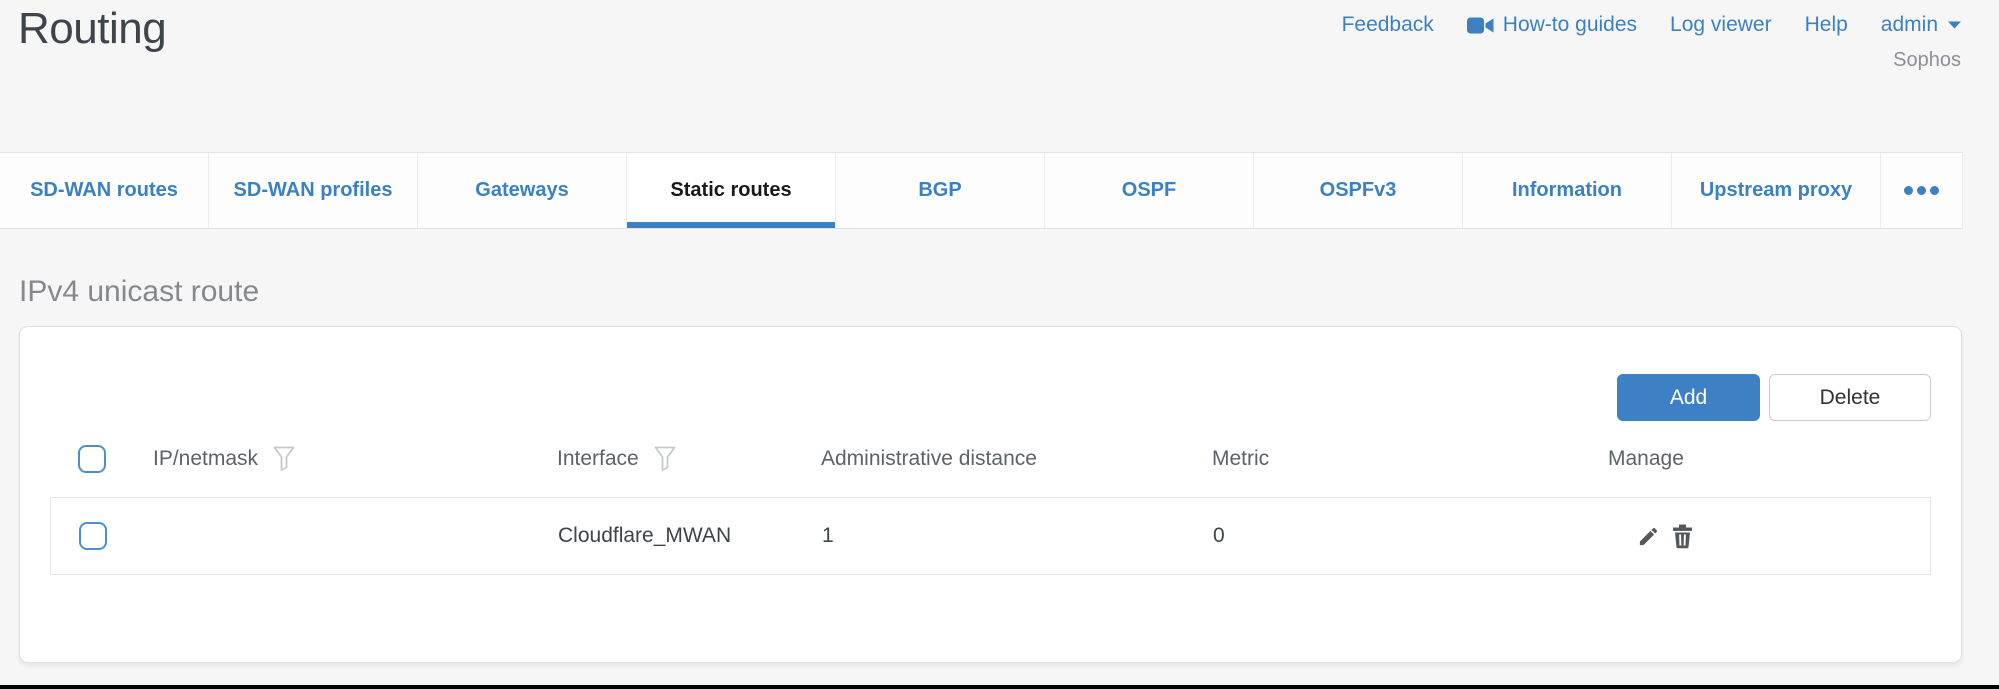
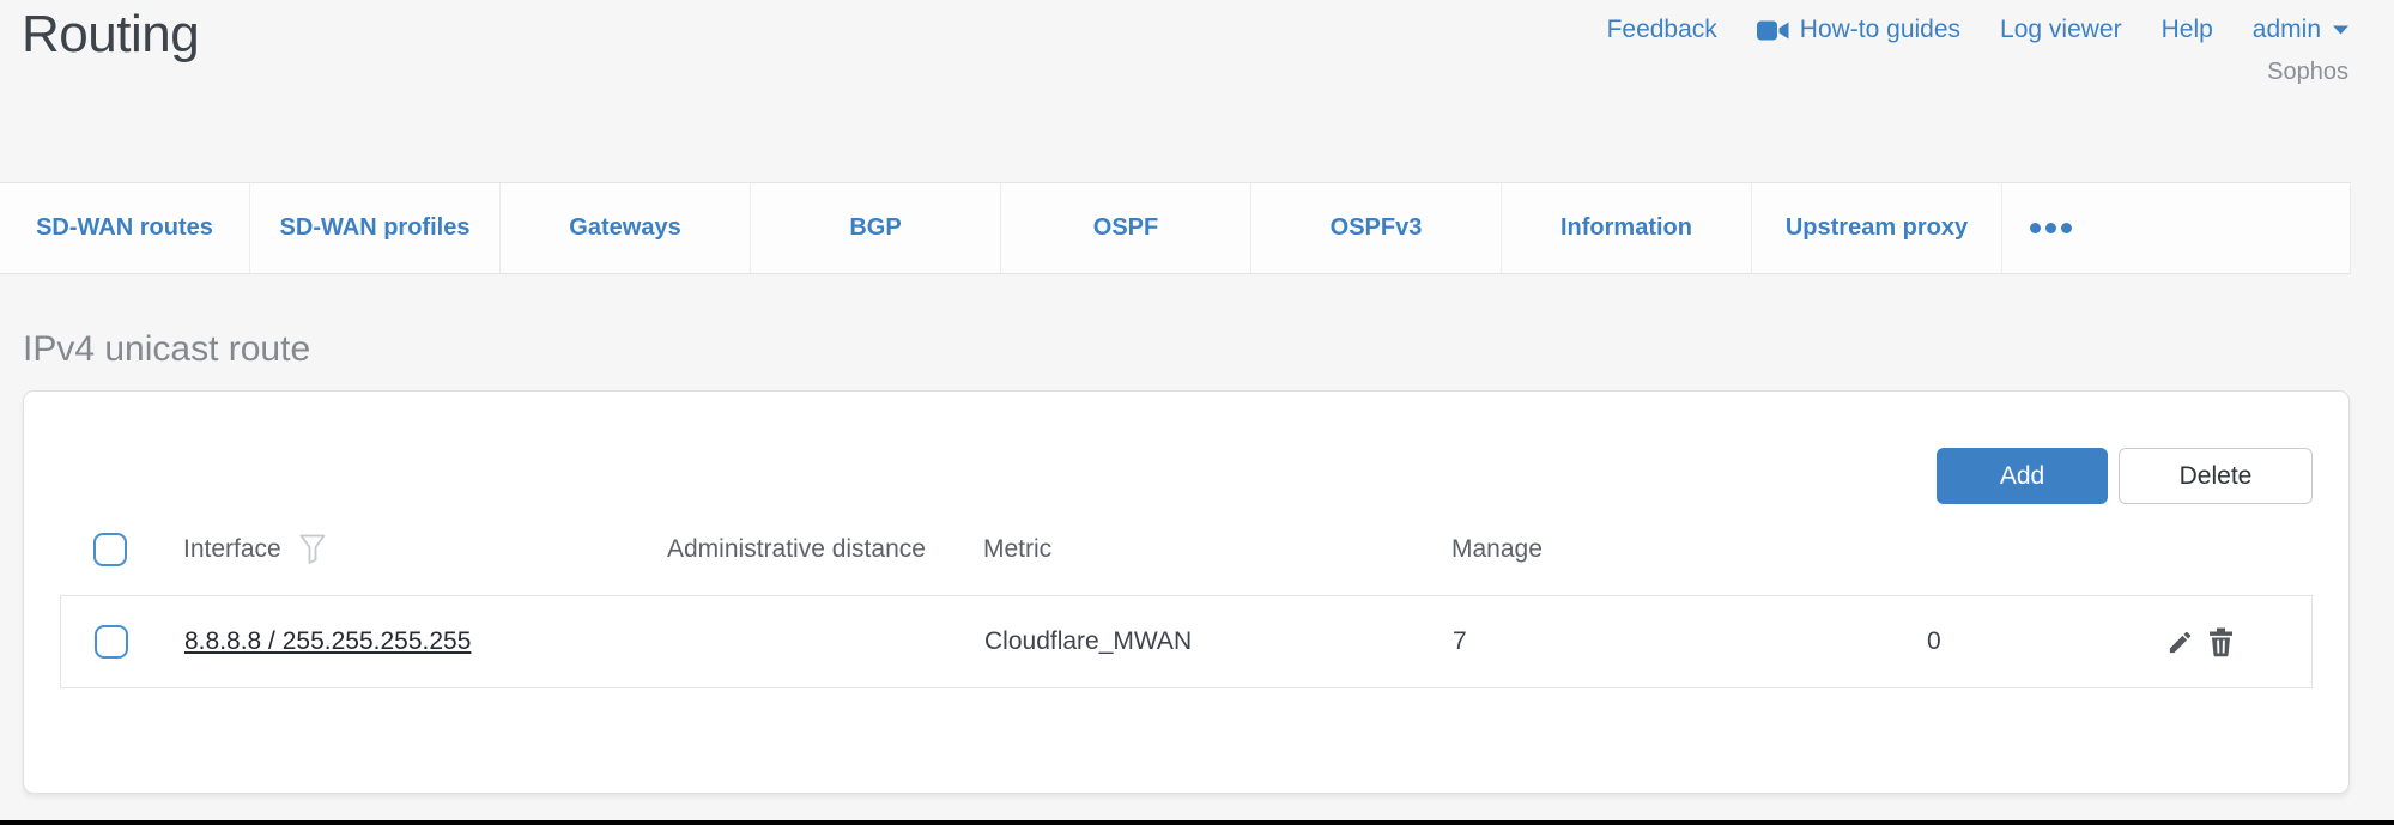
  Routing
  Feedback
  How-to guides
  Log viewer
  Help
  admin
  Sophos
  SD-WAN routes
  SD-WAN profiles
  Gateways
- Static routes
  BGP
  OSPF
  OSPFv3
  Information
  Upstream proxy
  IPv4 unicast route
  Add
  Delete
- IP/netmask
  Interface
  Administrative distance
  Metric
  Manage
+ 8.8.8.8 / 255.255.255.255
  Cloudflare_MWAN
- 1
+ 7
  0
